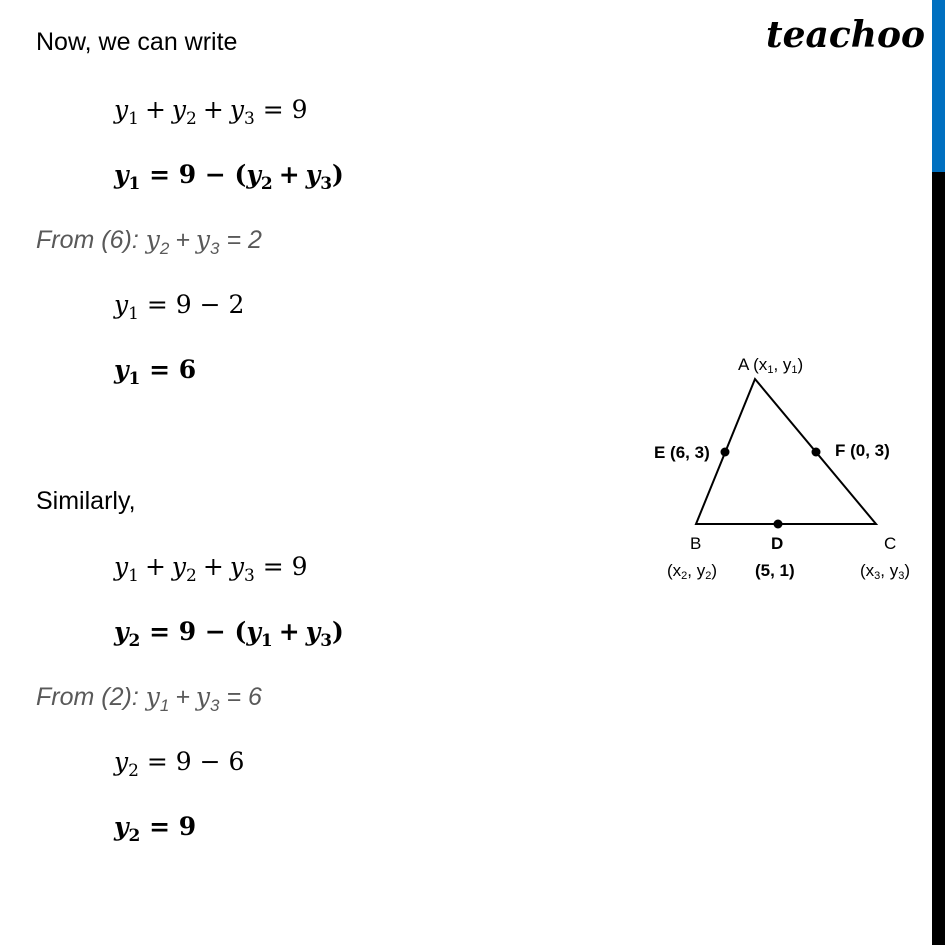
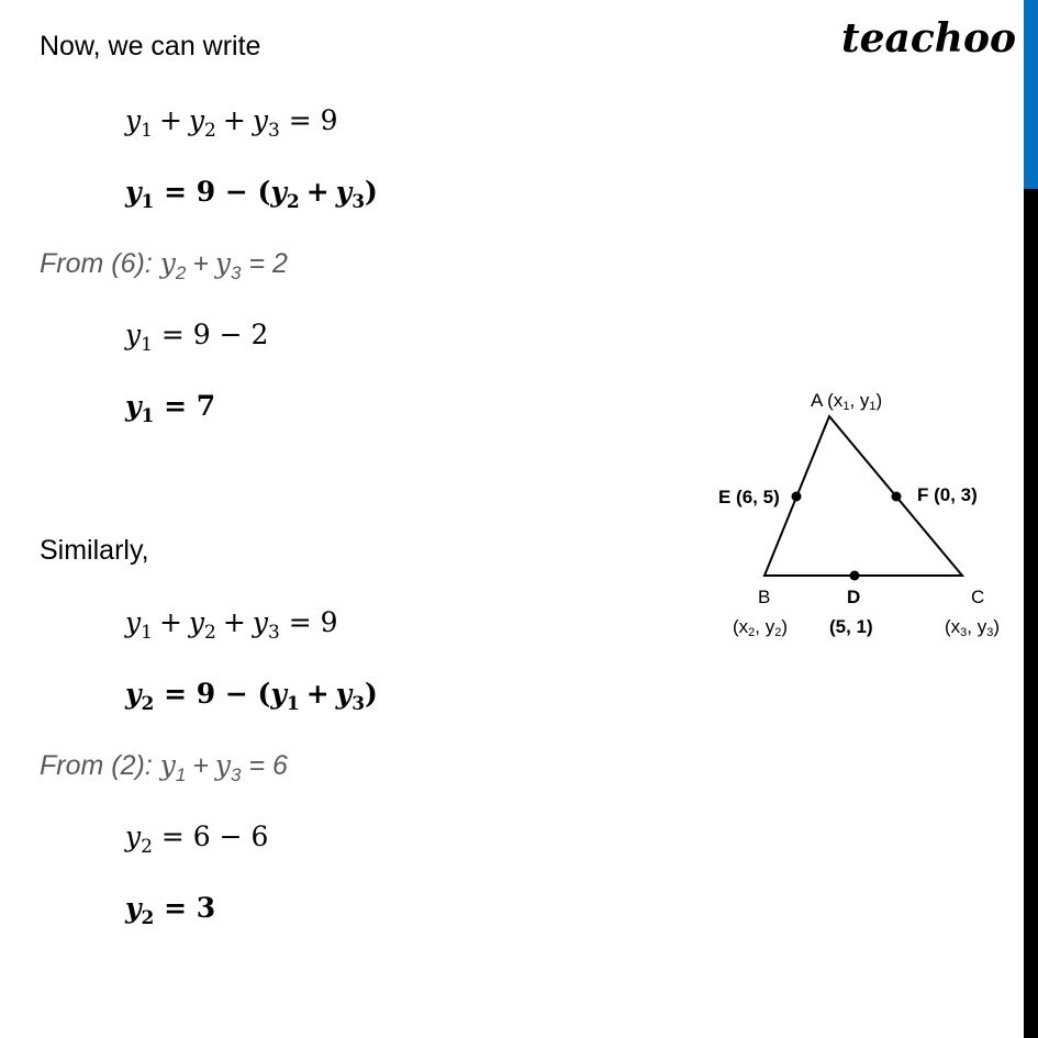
  teachoo
  Now, we can write
  y1 + y2 + y3 = 9
  y1 = 9 − (y2 + y3)
  From (6): y2 + y3 = 2
  y1 = 9 − 2
- y1 = 6
+ y1 = 7
  Similarly,
  y1 + y2 + y3 = 9
  y2 = 9 − (y1 + y3)
  From (2): y1 + y3 = 6
- y2 = 9 − 6
+ y2 = 6 − 6
- y2 = 9
+ y2 = 3
  A (x1, y1)
- E (6, 3)
+ E (6, 5)
  F (0, 3)
  B
  (x2, y2)
  D
  (5, 1)
  C
  (x3, y3)
